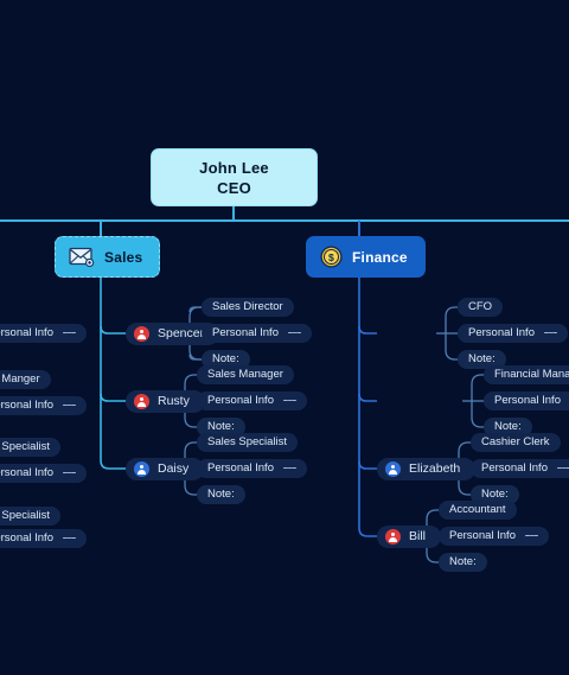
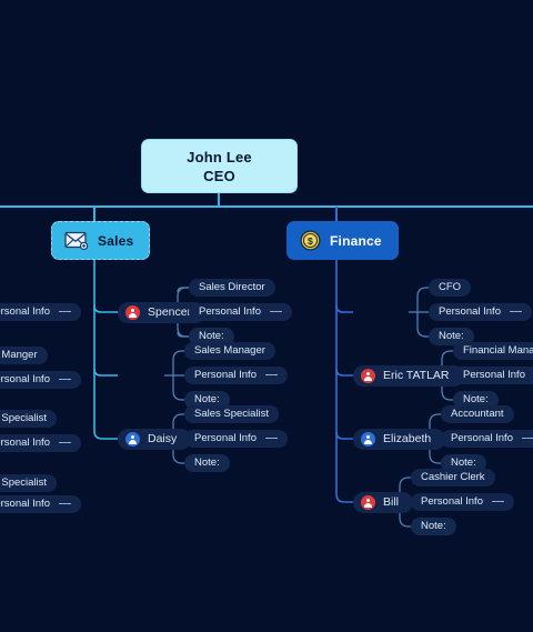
  John Lee
  CEO
  Sales
  $
  Finance
  Spence
  Sales Director
  Personal Info
  Note:
- Rusty
  Sales Manager
  Personal Info
  Note:
  Daisy
  Sales Specialist
  Personal Info
  Note:
  CFO
  Personal Info
  Note:
+ Eric TATLAR
  Financial Mana
  Personal Info
  Note:
  Elizabeth
- Cashier Clerk
+ Accountant
  Personal Info
  Note:
  Bill
- Accountant
+ Cashier Clerk
  Personal Info
  Note:
  rsonal Info
  rsonal Info
  rsonal Info
  rsonal Info
